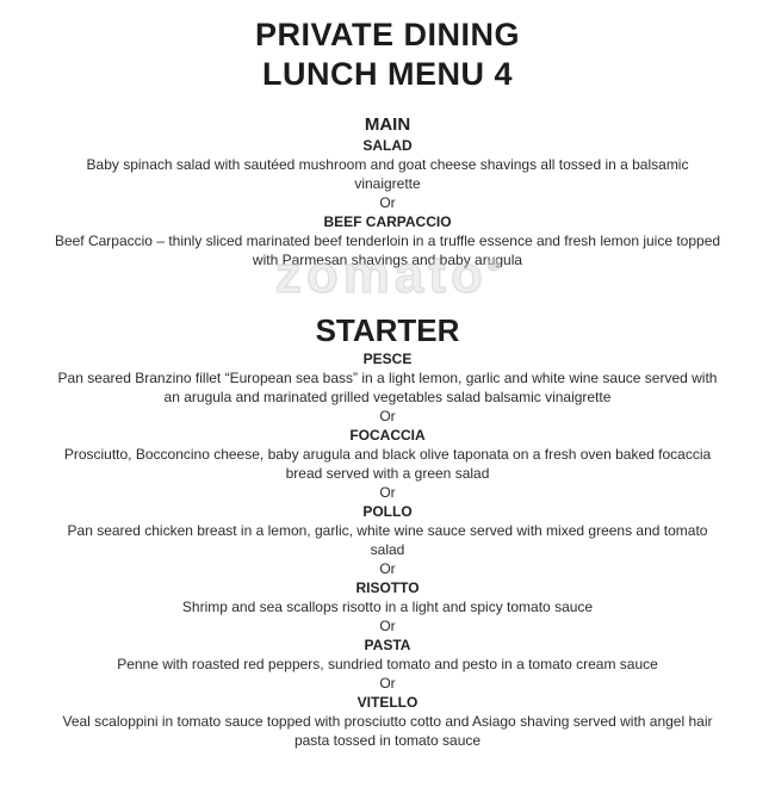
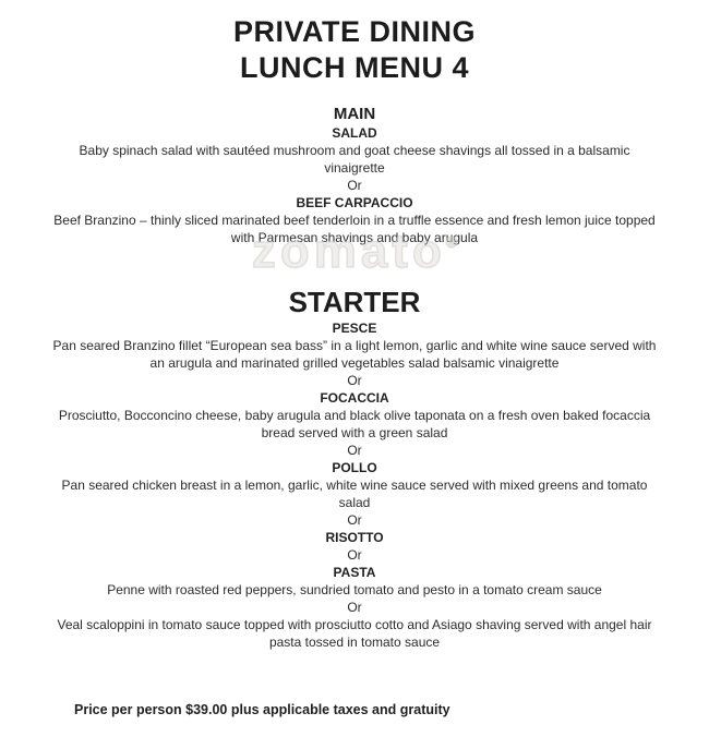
  zomato®
  PRIVATE DINING
  LUNCH MENU 4
  MAIN
  SALAD
  Baby spinach salad with sautéed mushroom and goat cheese shavings all tossed in a balsamic vinaigrette
  Or
  BEEF CARPACCIO
- Beef Carpaccio – thinly sliced marinated beef tenderloin in a truffle essence and fresh lemon juice topped with Parmesan shavings and baby arugula
+ Beef Branzino – thinly sliced marinated beef tenderloin in a truffle essence and fresh lemon juice topped with Parmesan shavings and baby arugula
  STARTER
  PESCE
  Pan seared Branzino fillet “European sea bass” in a light lemon, garlic and white wine sauce served with an arugula and marinated grilled vegetables salad balsamic vinaigrette
  Or
  FOCACCIA
  Prosciutto, Bocconcino cheese, baby arugula and black olive taponata on a fresh oven baked focaccia bread served with a green salad
  Or
  POLLO
  Pan seared chicken breast in a lemon, garlic, white wine sauce served with mixed greens and tomato salad
  Or
  RISOTTO
- Shrimp and sea scallops risotto in a light and spicy tomato sauce
  Or
  PASTA
  Penne with roasted red peppers, sundried tomato and pesto in a tomato cream sauce
  Or
- VITELLO
  Veal scaloppini in tomato sauce topped with prosciutto cotto and Asiago shaving served with angel hair pasta tossed in tomato sauce
+ Price per person $39.00 plus applicable taxes and gratuity
